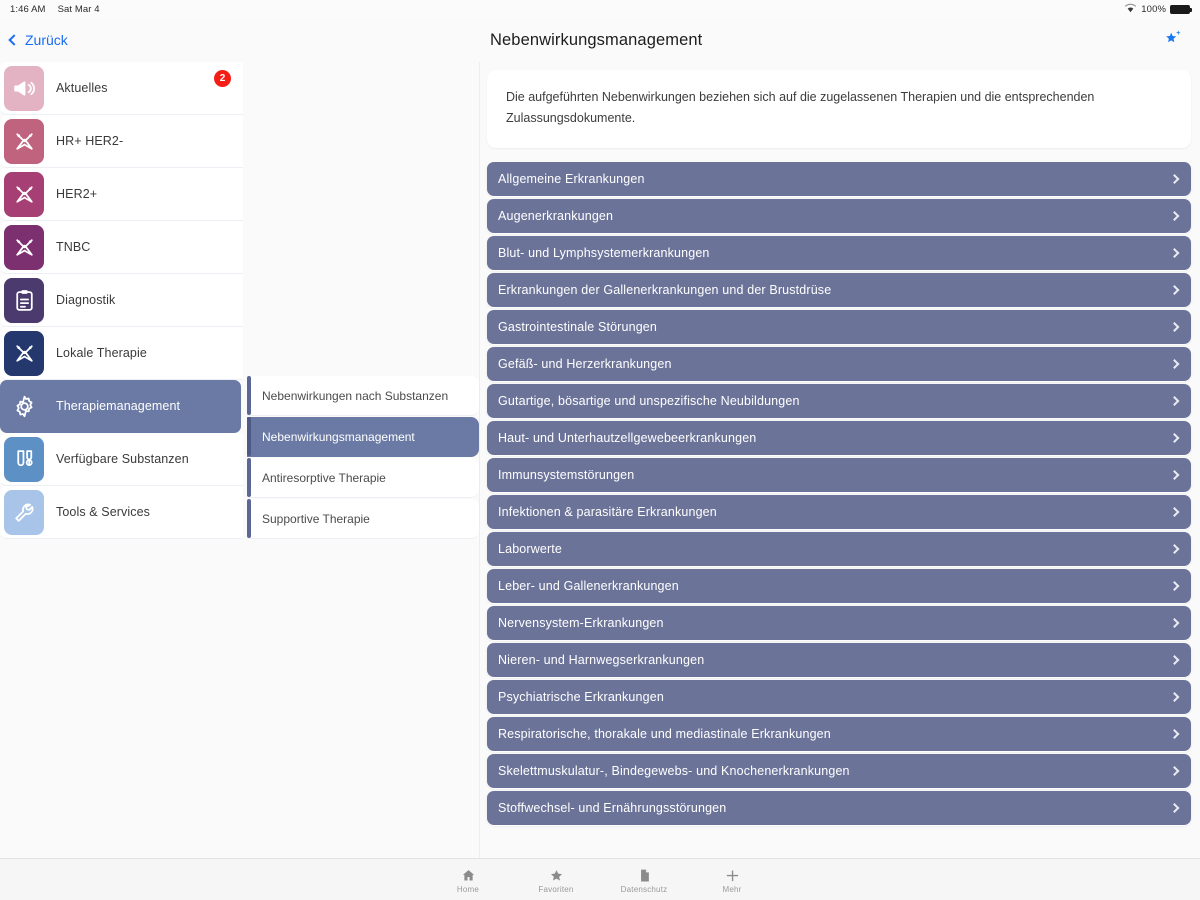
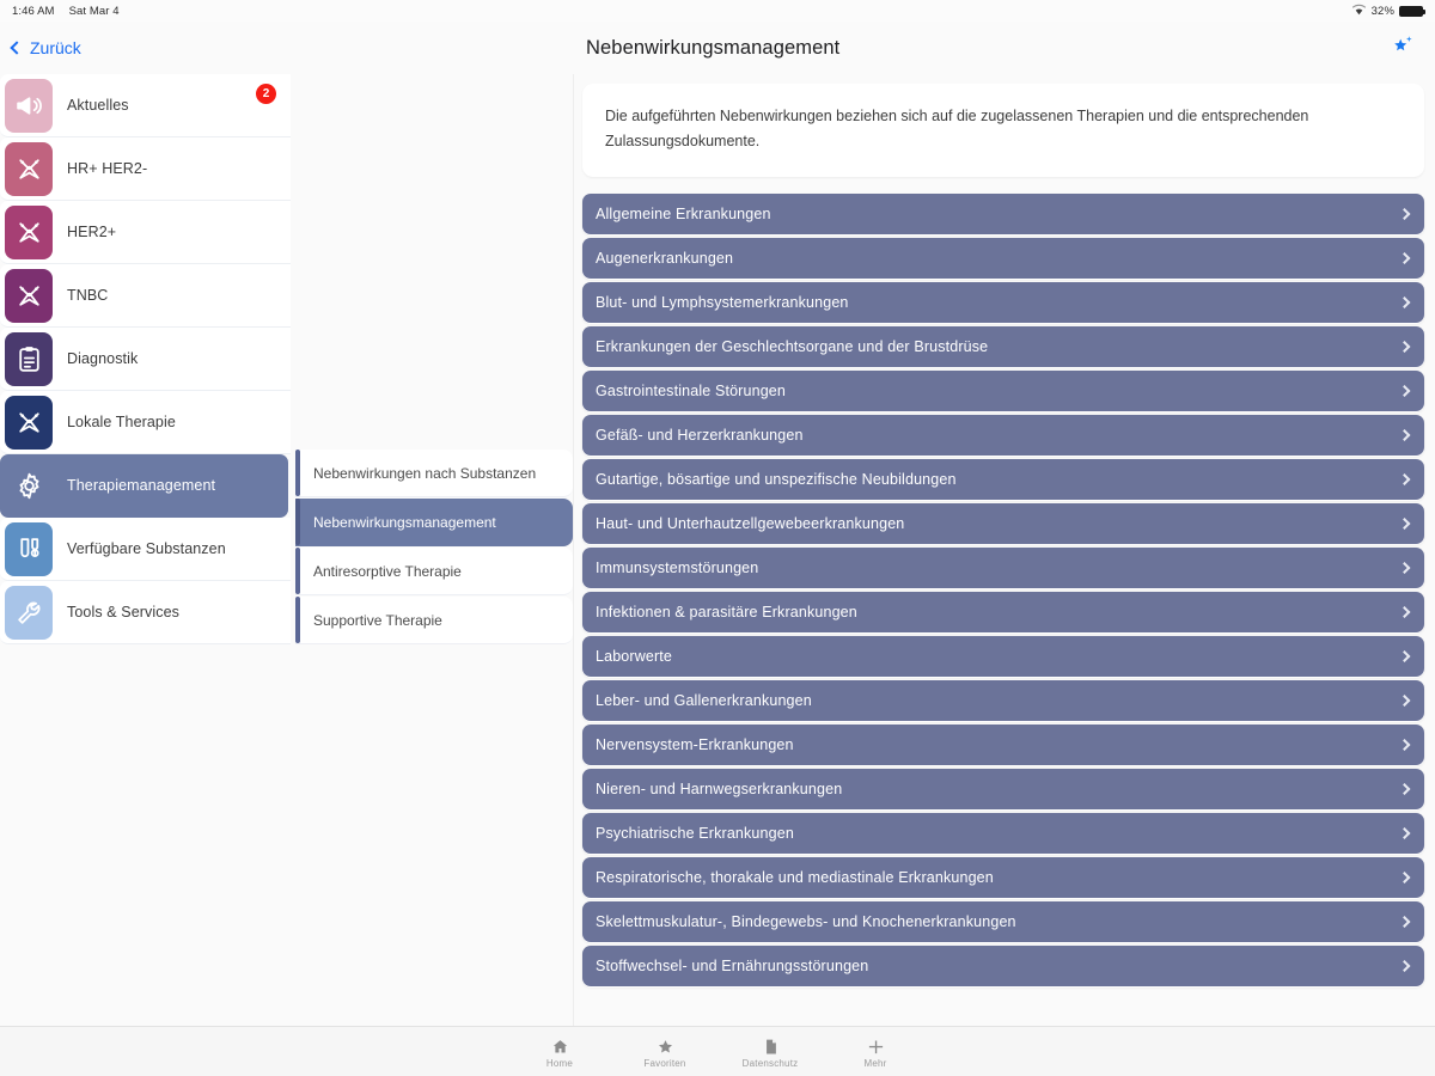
  1:46 AM
  Sat Mar 4
- 100%
+ 32%
  Zurück
  Aktuelles
  2
  HR+ HER2-
  HER2+
  TNBC
  Diagnostik
  Lokale Therapie
  Therapiemanagement
  Verfügbare Substanzen
  Tools & Services
  Nebenwirkungen nach Substanzen
  Nebenwirkungsmanagement
  Antiresorptive Therapie
  Supportive Therapie
  Nebenwirkungsmanagement
  Die aufgeführten Nebenwirkungen beziehen sich auf die zugelassenen Therapien und die entsprechenden Zulassungsdokumente.
  Allgemeine Erkrankungen
  Augenerkrankungen
  Blut- und Lymphsystemerkrankungen
- Erkrankungen der Gallenerkrankungen und der Brustdrüse
+ Erkrankungen der Geschlechtsorgane und der Brustdrüse
  Gastrointestinale Störungen
  Gefäß- und Herzerkrankungen
  Gutartige, bösartige und unspezifische Neubildungen
  Haut- und Unterhautzellgewebeerkrankungen
  Immunsystemstörungen
  Infektionen & parasitäre Erkrankungen
  Laborwerte
  Leber- und Gallenerkrankungen
  Nervensystem-Erkrankungen
  Nieren- und Harnwegserkrankungen
  Psychiatrische Erkrankungen
  Respiratorische, thorakale und mediastinale Erkrankungen
  Skelettmuskulatur-, Bindegewebs- und Knochenerkrankungen
  Stoffwechsel- und Ernährungsstörungen
  Home
  Favoriten
  Datenschutz
  Mehr
